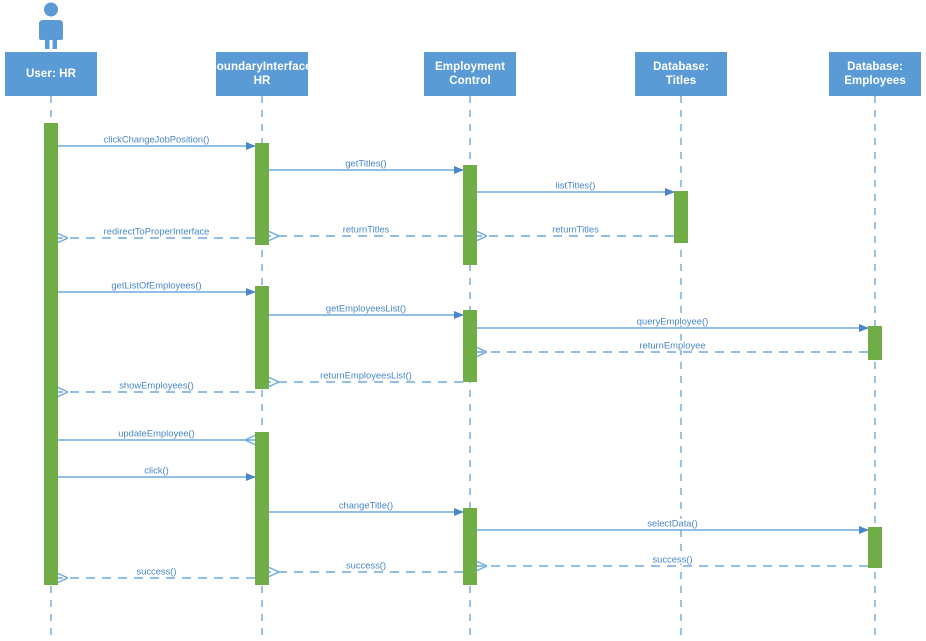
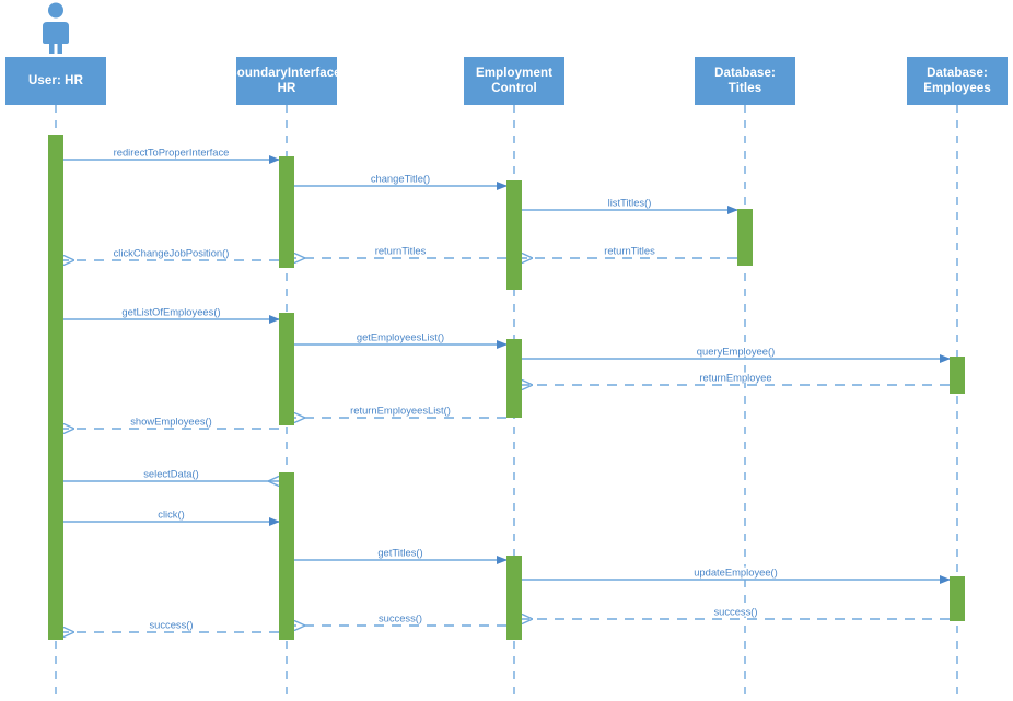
  User: HR
  BoundaryInterface: HR
  Employment Control
  Database: Titles
  Database: Employees
- clickChangeJobPosition()
+ redirectToProperInterface
- getTitles()
+ changeTitle()
  listTitles()
  returnTitles
  returnTitles
- redirectToProperInterface
+ clickChangeJobPosition()
  getListOfEmployees()
  getEmployeesList()
  queryEmployee()
  returnEmployee
  returnEmployeesList()
  showEmployees()
- updateEmployee()
+ selectData()
  click()
- changeTitle()
+ getTitles()
- selectData()
+ updateEmployee()
  success()
  success()
  success()
